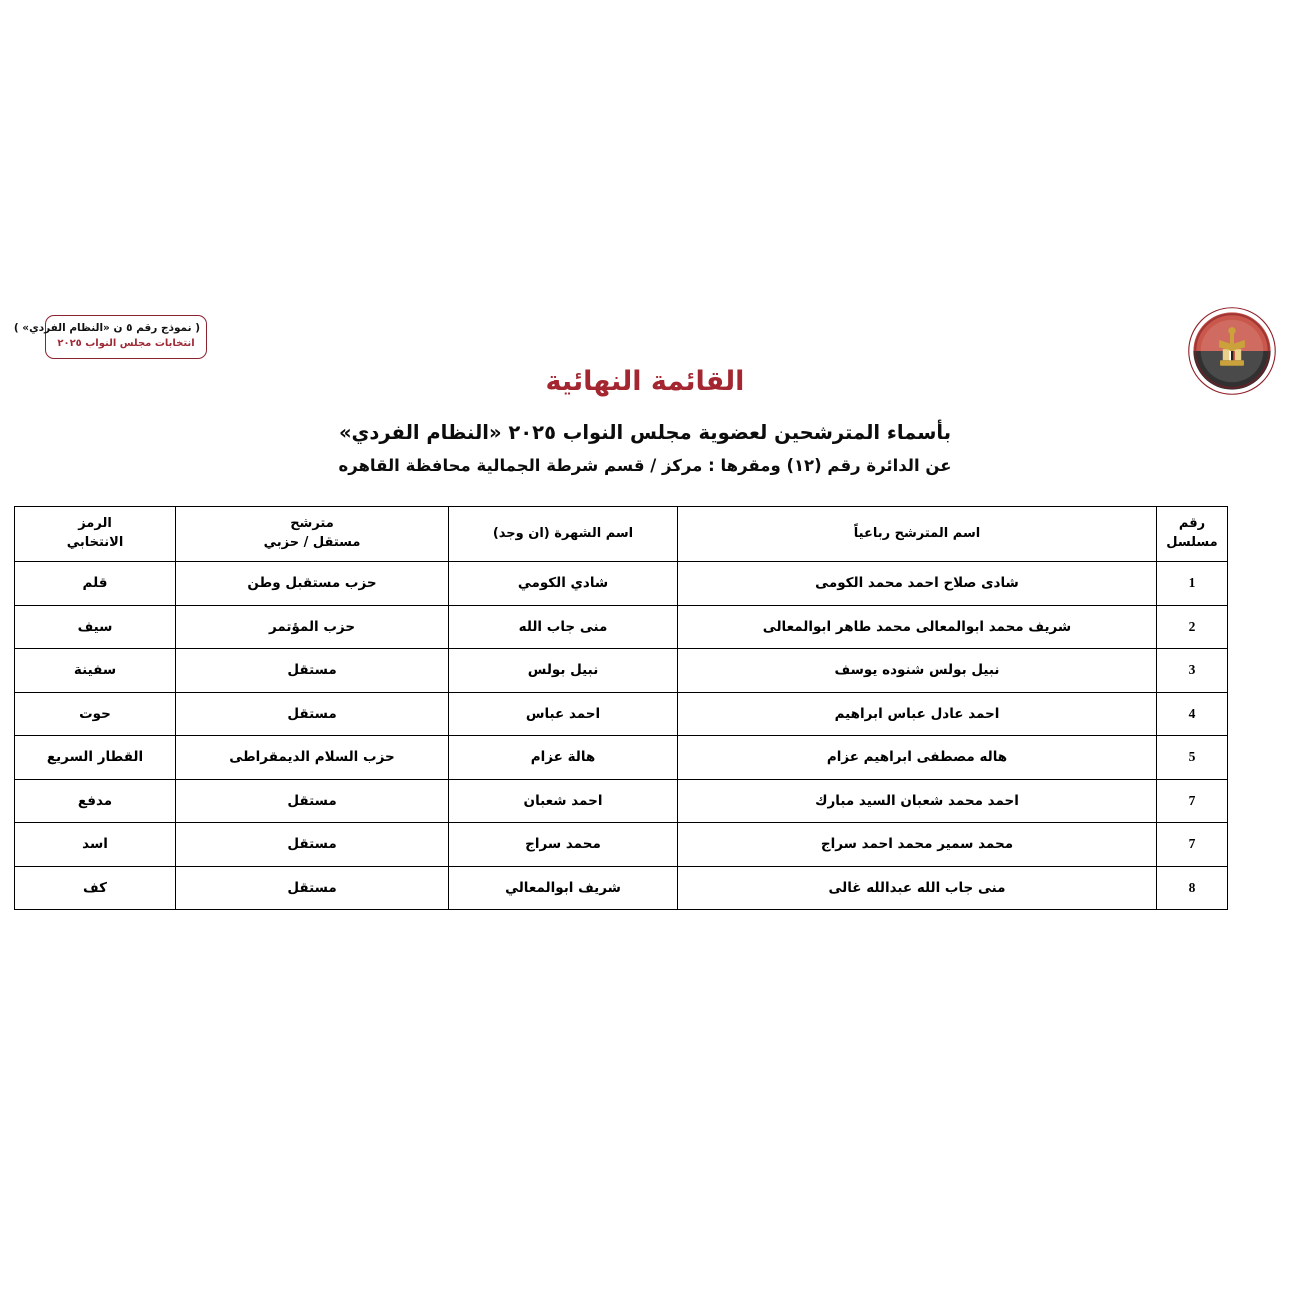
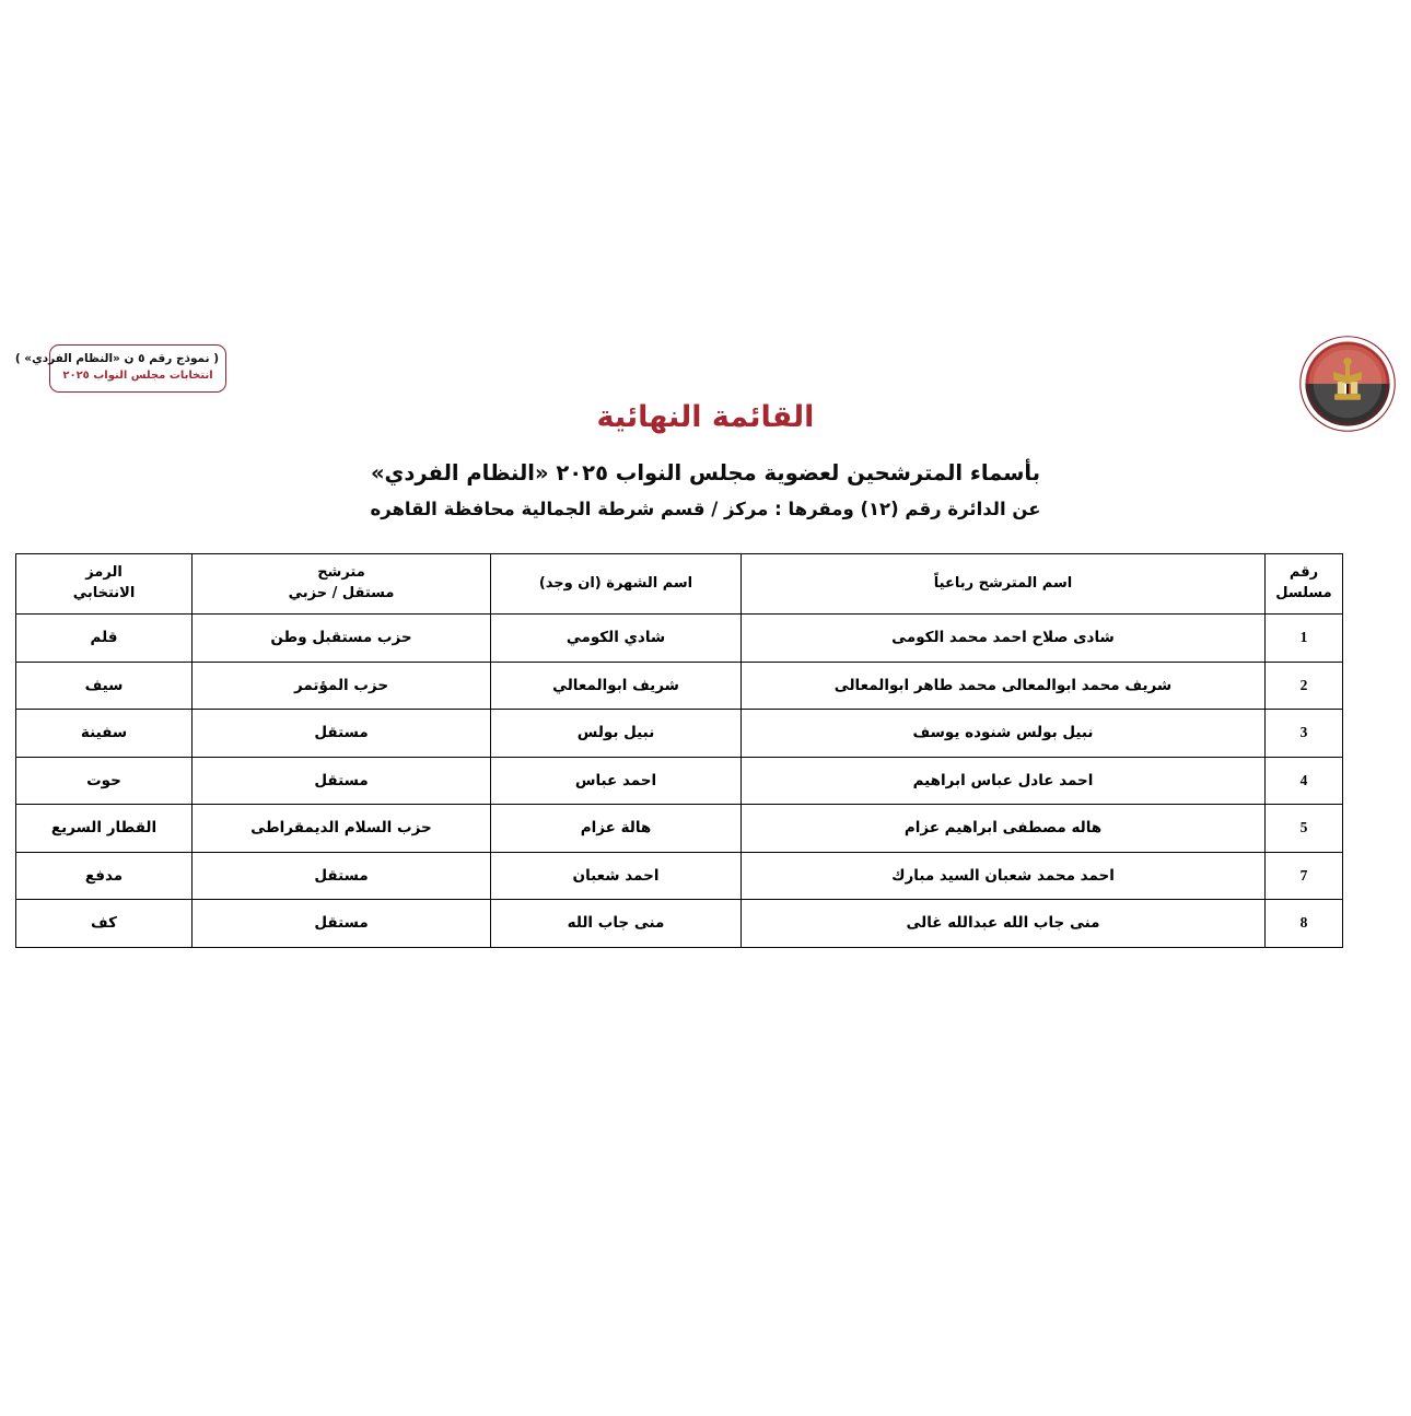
  ( نموذج رقم ٥ ن «النظام الفردي» )
  انتخابات مجلس النواب ٢٠٢٥
  القائمة النهائية
  بأسماء المترشحين لعضوية مجلس النواب ٢٠٢٥ «النظام الفردي»
  عن الدائرة رقم (١٢) ومقرها : مركز / قسم شرطة الجمالية محافظة القاهره
  رقم مسلسل	اسم المترشح رباعياً	اسم الشهرة (ان وجد)	مترشح مستقل / حزبي	الرمز الانتخابي
  1	شادى صلاح احمد محمد الكومى	شادي الكومي	حزب مستقبل وطن	قلم
- 2	شريف محمد ابوالمعالى محمد طاهر ابوالمعالى	منى جاب الله	حزب المؤتمر	سيف
+ 2	شريف محمد ابوالمعالى محمد طاهر ابوالمعالى	شريف ابوالمعالي	حزب المؤتمر	سيف
  3	نبيل بولس شنوده يوسف	نبيل بولس	مستقل	سفينة
  4	احمد عادل عباس ابراهيم	احمد عباس	مستقل	حوت
  5	هاله مصطفى ابراهيم عزام	هالة عزام	حزب السلام الديمقراطى	القطار السريع
  7	احمد محمد شعبان السيد مبارك	احمد شعبان	مستقل	مدفع
- 7	محمد سمير محمد احمد سراج	محمد سراج	مستقل	اسد
- 8	منى جاب الله عبدالله غالى	شريف ابوالمعالي	مستقل	كف
+ 8	منى جاب الله عبدالله غالى	منى جاب الله	مستقل	كف
